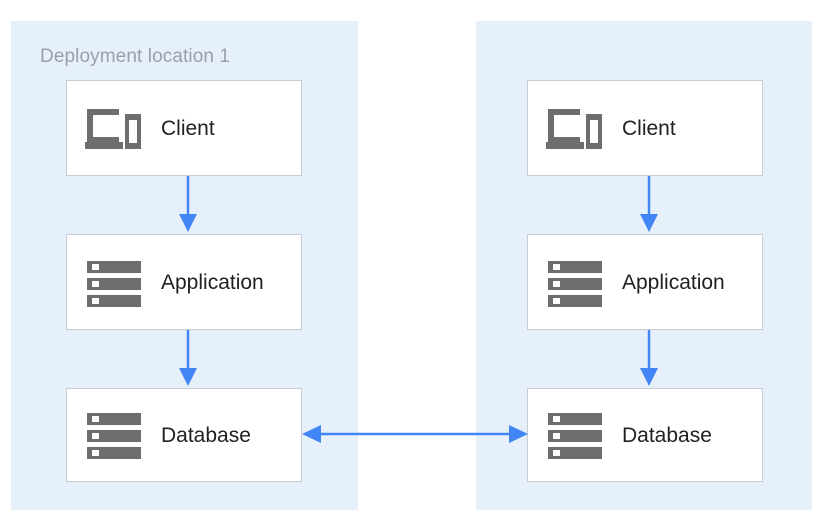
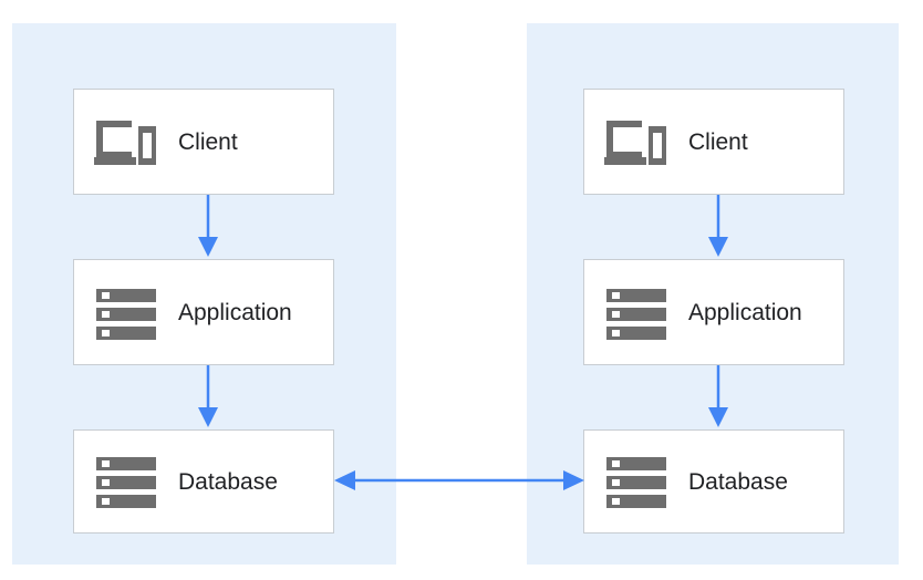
- Deployment location 1
  Client
  Application
  Database
  Client
  Application
  Database
